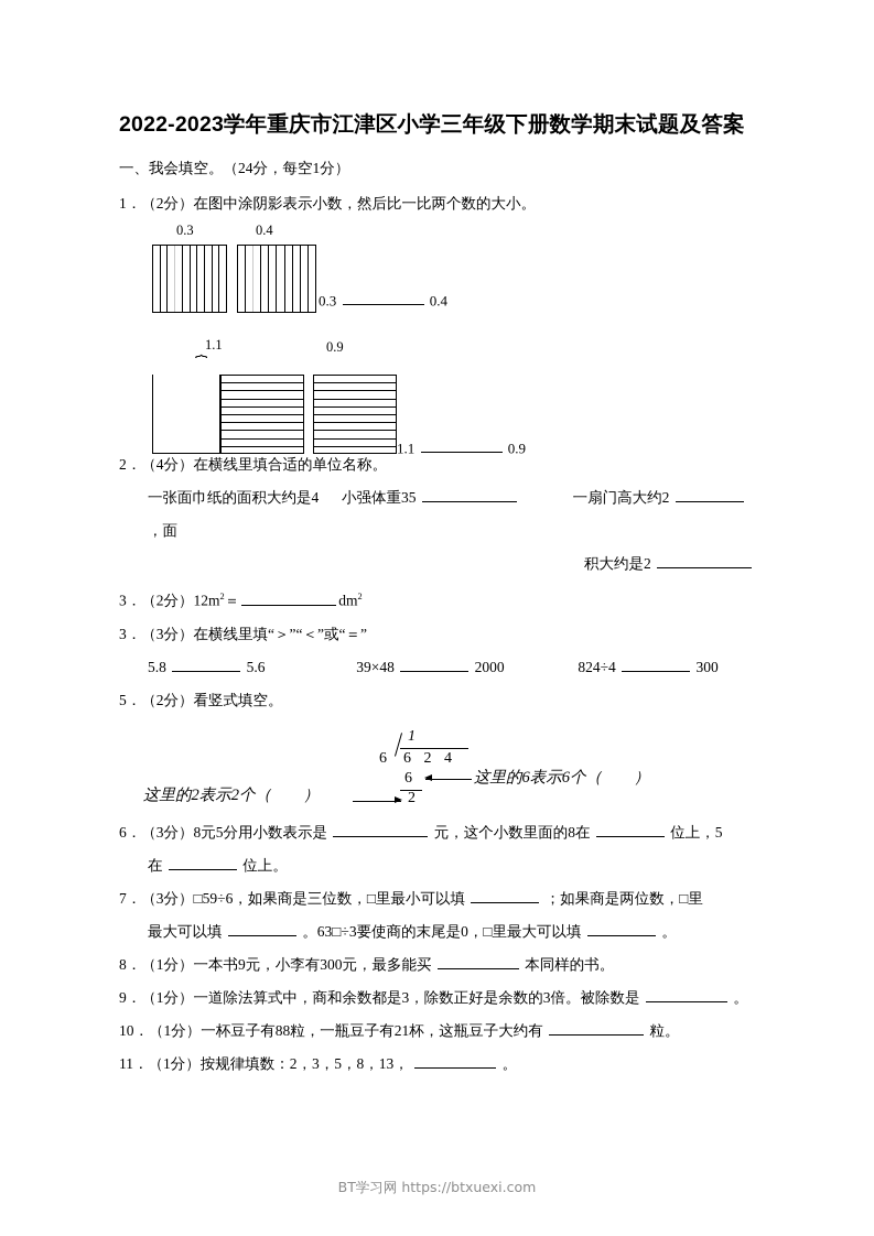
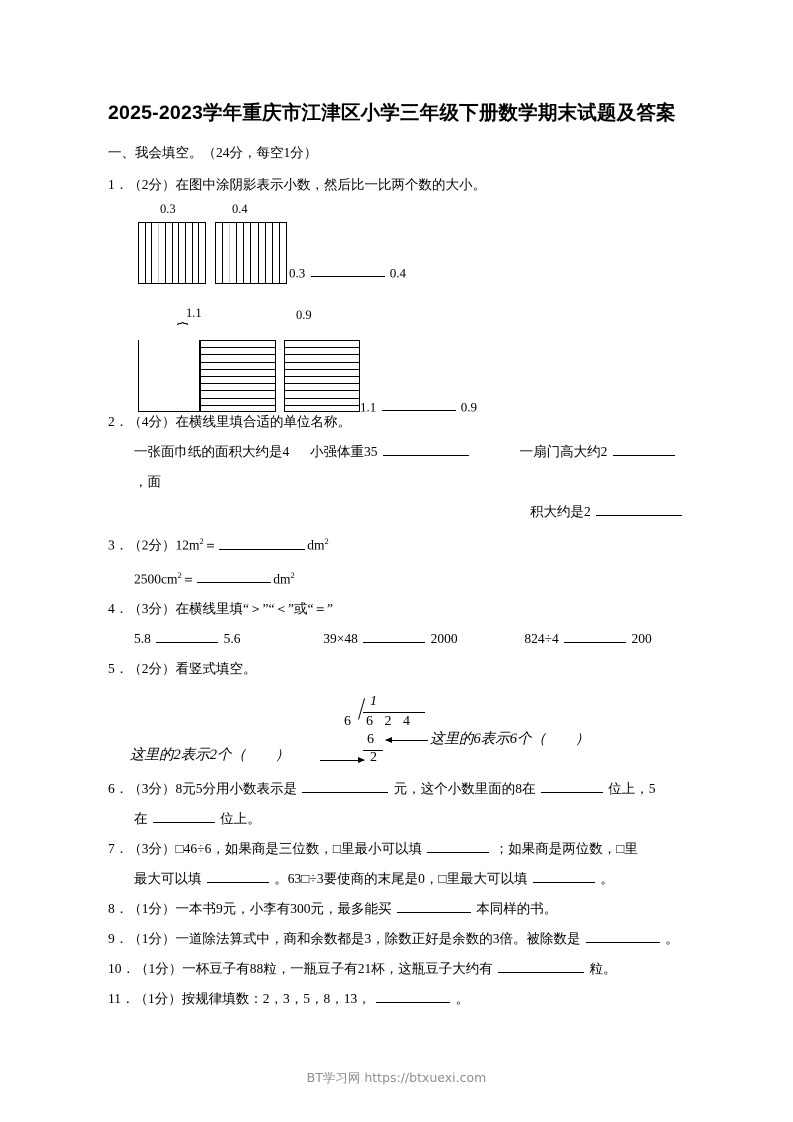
- 2022-2023学年重庆市江津区小学三年级下册数学期末试题及答案
+ 2025-2023学年重庆市江津区小学三年级下册数学期末试题及答案
  一、我会填空。（24分，每空1分）
  1．（2分）在图中涂阴影表示小数，然后比一比两个数的大小。
  0.3
  0.4
  0.3 0.4
  ⏞
  1.1
  0.9
  1.1 0.9
  2．（4分）在横线里填合适的单位名称。
  一张面巾纸的面积大约是4 小强体重35 一扇门高大约2 ，面
  积大约是2
  3．（2分）12m2＝ dm2
+ 2500cm2＝ dm2
- 3．（3分）在横线里填“＞”“＜”或“＝”
+ 4．（3分）在横线里填“＞”“＜”或“＝”
- 5.8 5.6 39×48 2000 824÷4 300
+ 5.8 5.6 39×48 2000 824÷4 200
  5．（2分）看竖式填空。
  1
  6
  6 2 4
  6
  2
  这里的6表示6个（ ）
  这里的2表示2个（ ）
  6．（3分）8元5分用小数表示是 元，这个小数里面的8在 位上，5
  在 位上。
- 7．（3分）□59÷6，如果商是三位数，□里最小可以填 ；如果商是两位数，□里
+ 7．（3分）□46÷6，如果商是三位数，□里最小可以填 ；如果商是两位数，□里
  最大可以填 。63□÷3要使商的末尾是0，□里最大可以填 。
  8．（1分）一本书9元，小李有300元，最多能买 本同样的书。
  9．（1分）一道除法算式中，商和余数都是3，除数正好是余数的3倍。被除数是 。
  10．（1分）一杯豆子有88粒，一瓶豆子有21杯，这瓶豆子大约有 粒。
  11．（1分）按规律填数：2，3，5，8，13， 。
  BT学习网 https://btxuexi.com
